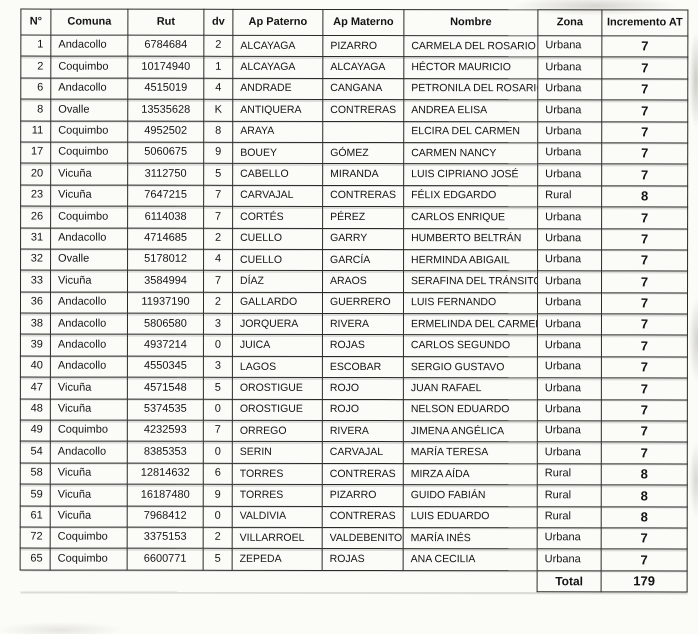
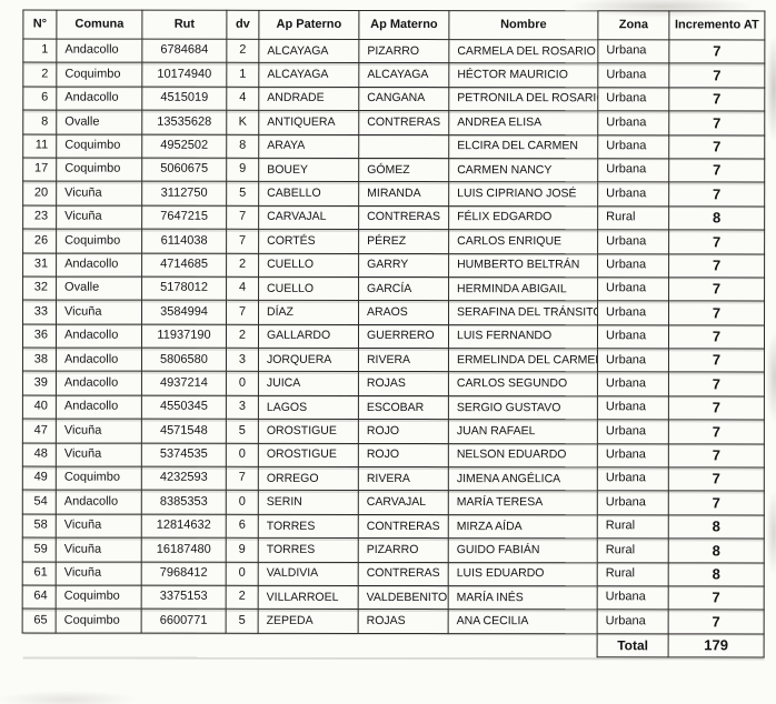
  N°	Comuna	Rut	dv	Ap Paterno	Ap Materno	Nombre	Zona	Incremento AT
  1	Andacollo	6784684	2	ALCAYAGA	PIZARRO	CARMELA DEL ROSARIO	Urbana	7
  2	Coquimbo	10174940	1	ALCAYAGA	ALCAYAGA	HÉCTOR MAURICIO	Urbana	7
  6	Andacollo	4515019	4	ANDRADE	CANGANA	PETRONILA DEL ROSARI	Urbana	7
  8	Ovalle	13535628	K	ANTIQUERA	CONTRERAS	ANDREA ELISA	Urbana	7
  11	Coquimbo	4952502	8	ARAYA		ELCIRA DEL CARMEN	Urbana	7
  17	Coquimbo	5060675	9	BOUEY	GÓMEZ	CARMEN NANCY	Urbana	7
  20	Vicuña	3112750	5	CABELLO	MIRANDA	LUIS CIPRIANO JOSÉ	Urbana	7
  23	Vicuña	7647215	7	CARVAJAL	CONTRERAS	FÉLIX EDGARDO	Rural	8
  26	Coquimbo	6114038	7	CORTÉS	PÉREZ	CARLOS ENRIQUE	Urbana	7
  31	Andacollo	4714685	2	CUELLO	GARRY	HUMBERTO BELTRÁN	Urbana	7
  32	Ovalle	5178012	4	CUELLO	GARCÍA	HERMINDA ABIGAIL	Urbana	7
  33	Vicuña	3584994	7	DÍAZ	ARAOS	SERAFINA DEL TRÁNSITO	Urbana	7
  36	Andacollo	11937190	2	GALLARDO	GUERRERO	LUIS FERNANDO	Urbana	7
  38	Andacollo	5806580	3	JORQUERA	RIVERA	ERMELINDA DEL CARME	Urbana	7
  39	Andacollo	4937214	0	JUICA	ROJAS	CARLOS SEGUNDO	Urbana	7
  40	Andacollo	4550345	3	LAGOS	ESCOBAR	SERGIO GUSTAVO	Urbana	7
  47	Vicuña	4571548	5	OROSTIGUE	ROJO	JUAN RAFAEL	Urbana	7
  48	Vicuña	5374535	0	OROSTIGUE	ROJO	NELSON EDUARDO	Urbana	7
  49	Coquimbo	4232593	7	ORREGO	RIVERA	JIMENA ANGÉLICA	Urbana	7
  54	Andacollo	8385353	0	SERIN	CARVAJAL	MARÍA TERESA	Urbana	7
  58	Vicuña	12814632	6	TORRES	CONTRERAS	MIRZA AÍDA	Rural	8
  59	Vicuña	16187480	9	TORRES	PIZARRO	GUIDO FABIÁN	Rural	8
  61	Vicuña	7968412	0	VALDIVIA	CONTRERAS	LUIS EDUARDO	Rural	8
- 72	Coquimbo	3375153	2	VILLARROEL	VALDEBENITO	MARÍA INÉS	Urbana	7
+ 64	Coquimbo	3375153	2	VILLARROEL	VALDEBENITO	MARÍA INÉS	Urbana	7
  65	Coquimbo	6600771	5	ZEPEDA	ROJAS	ANA CECILIA	Urbana	7
  	Total	179
